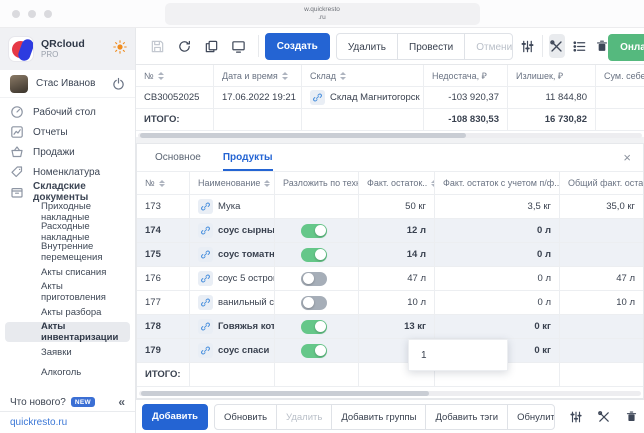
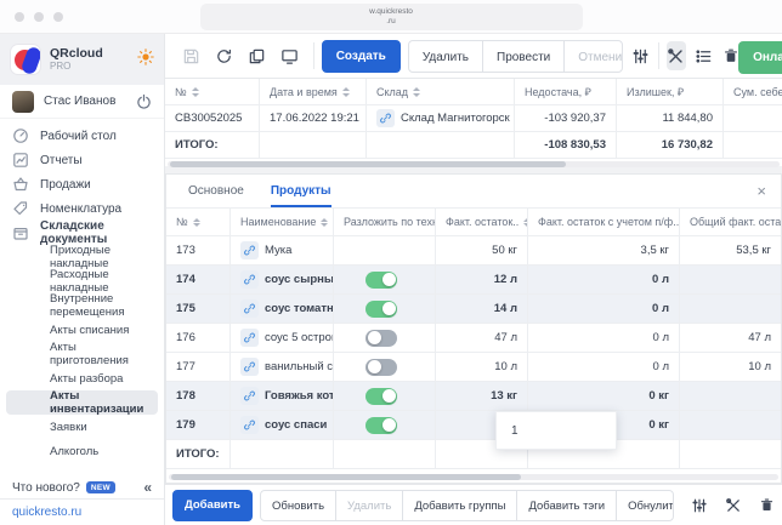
  QRcloud
  PRO
  Стас Иванов
  Рабочий стол
  Отчеты
  Продажи
  Номенклатура
  Складские документы
  Приходные накладные
  Расходные накладные
  Внутренние перемещения
  Акты списания
  Акты приготовления
  Акты разбора
  Акты инвентаризации
  Заявки
  Алкоголь
  Что нового?
  «
  quickresto.ru
  Создать
  Удалить
  Провести
  №
  Дата и время
  Склад
  Недостача, ₽
  Излишек, ₽
  СВ30052025
  17.06.2022 19:21
  Склад Магнитогорск
  -103 920,37
  11 844,80
  ИТОГО:
  -108 830,53
  16 730,82
  Основное
  Продукты
  ×
  №
  Наименование
  Разложить по техк
  Факт. остаток..
  Факт. остаток с учетом п/ф..
  Общий факт. оста
  173
  Мука
  50 кг
  3,5 кг
- 35,0 кг
+ 53,5 кг
  174
  соус сырны
  12 л
  0 л
  175
  соус томатн
  14 л
  0 л
  176
  соус 5 остро
  47 л
  0 л
  47 л
  177
  ванильный с
  10 л
  0 л
  10 л
  178
  Говяжья кот
  13 кг
  0 кг
  179
  соус спаси
  0 кг
  ИТОГО:
  1
  Добавить
  Обновить
  Удалить
  Добавить группы
  Добавить тэги
